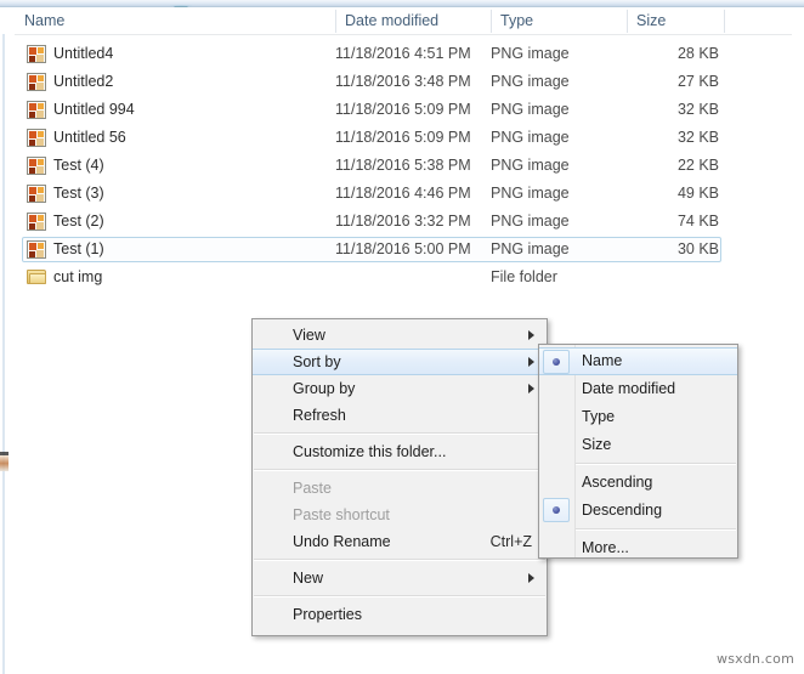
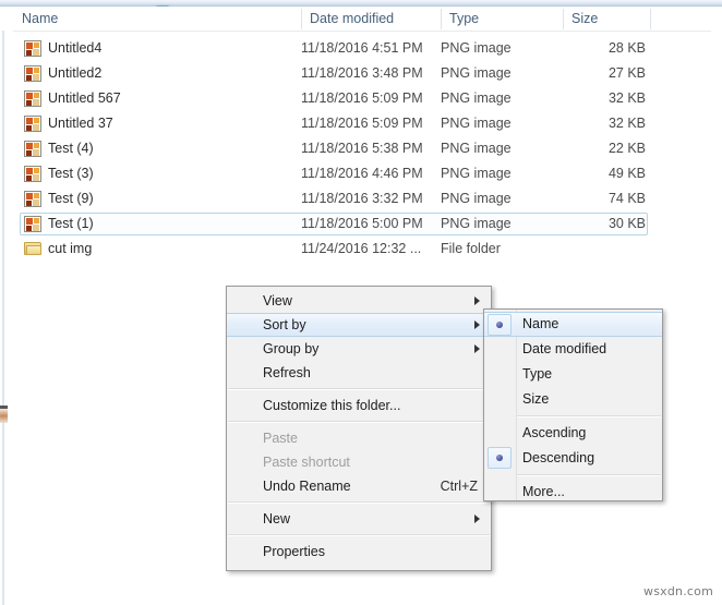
  Name
  Date modified
  Type
  Size
  Untitled4
  11/18/2016 4:51 PM
  PNG image
  28 KB
  Untitled2
  11/18/2016 3:48 PM
  PNG image
  27 KB
- Untitled 994
+ Untitled 567
  11/18/2016 5:09 PM
  PNG image
  32 KB
- Untitled 56
+ Untitled 37
  11/18/2016 5:09 PM
  PNG image
  32 KB
  Test (4)
  11/18/2016 5:38 PM
  PNG image
  22 KB
  Test (3)
  11/18/2016 4:46 PM
  PNG image
  49 KB
- Test (2)
+ Test (9)
  11/18/2016 3:32 PM
  PNG image
  74 KB
  Test (1)
  11/18/2016 5:00 PM
  PNG image
  30 KB
  cut img
+ 11/24/2016 12:32 ...
  File folder
  View
  Sort by
  Group by
  Refresh
  Customize this folder...
  Paste
  Paste shortcut
  Undo Rename
  Ctrl+Z
  New
  Properties
  Name
  Date modified
  Type
  Size
  Ascending
  Descending
  More...
  wsxdn.com
